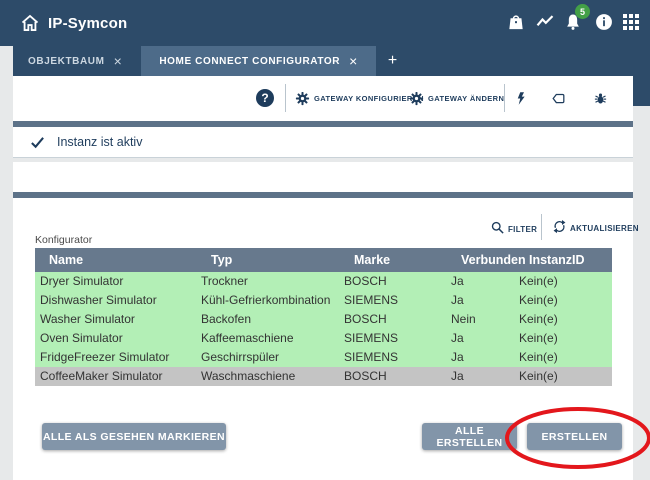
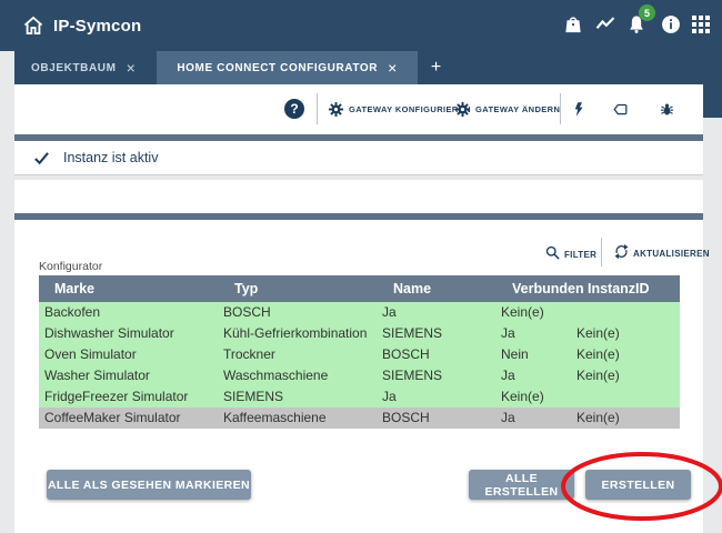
  IP-Symcon
  5
  OBJEKTBAUM
  ×
  HOME CONNECT CONFIGURATOR
  ×
  +
  ?
  GATEWAY KONFIGURIER
  GATEWAY ÄNDERN
  Instanz ist aktiv
  FILTER
  AKTUALISIEREN
  Konfigurator
- Name
+ Marke
  Typ
- Marke
+ Name
  Verbunden
  InstanzID
- Dryer Simulator
- Trockner
+ Backofen
  BOSCH
  Ja
  Kein(e)
  Dishwasher Simulator
  Kühl-Gefrierkombination
  SIEMENS
  Ja
  Kein(e)
- Washer Simulator
+ Oven Simulator
- Backofen
+ Trockner
  BOSCH
  Nein
  Kein(e)
- Oven Simulator
+ Washer Simulator
- Kaffeemaschiene
+ Waschmaschiene
  SIEMENS
  Ja
  Kein(e)
  FridgeFreezer Simulator
- Geschirrspüler
  SIEMENS
  Ja
  Kein(e)
  CoffeeMaker Simulator
- Waschmaschiene
+ Kaffeemaschiene
  BOSCH
  Ja
  Kein(e)
  ALLE ALS GESEHEN MARKIEREN
  ALLE ERSTELLEN
  ERSTELLEN
